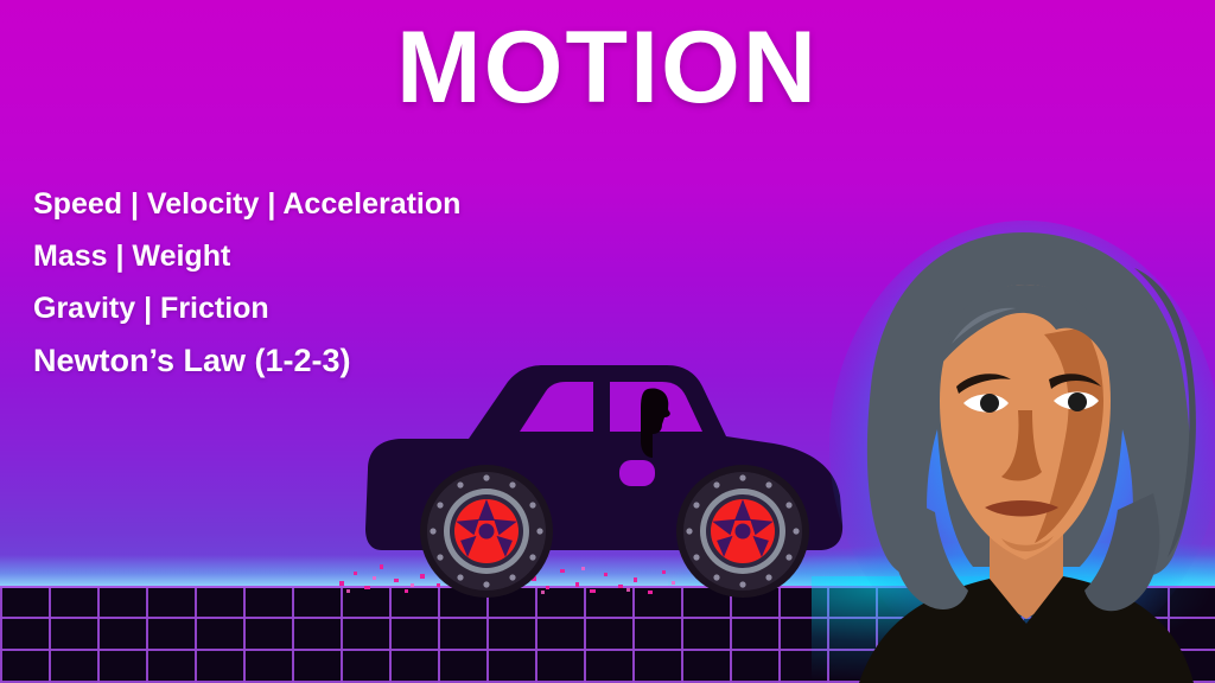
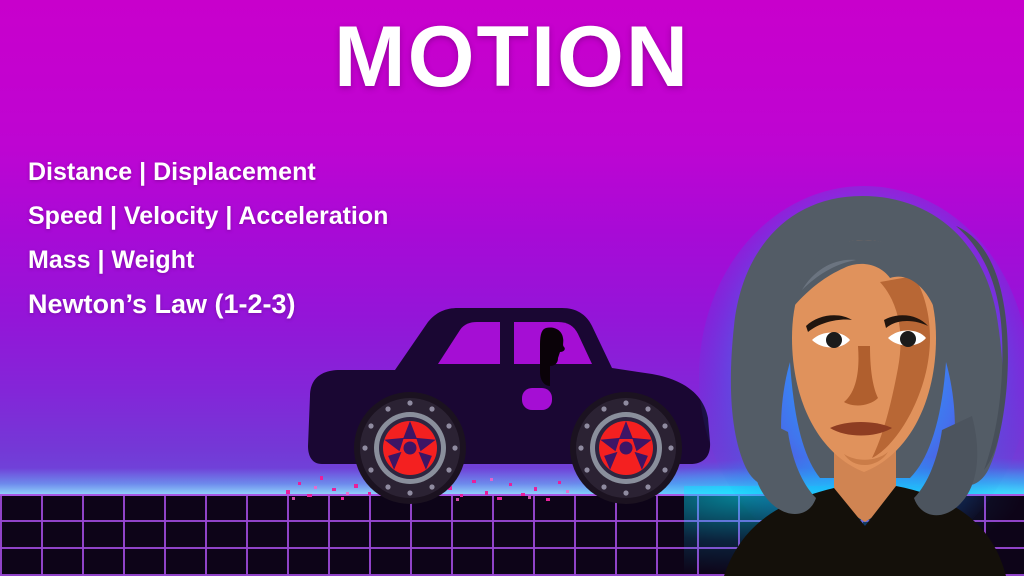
  MOTION
+ Distance | Displacement
  Speed | Velocity | Acceleration
  Mass | Weight
- Gravity | Friction
  Newton’s Law (1-2-3)
